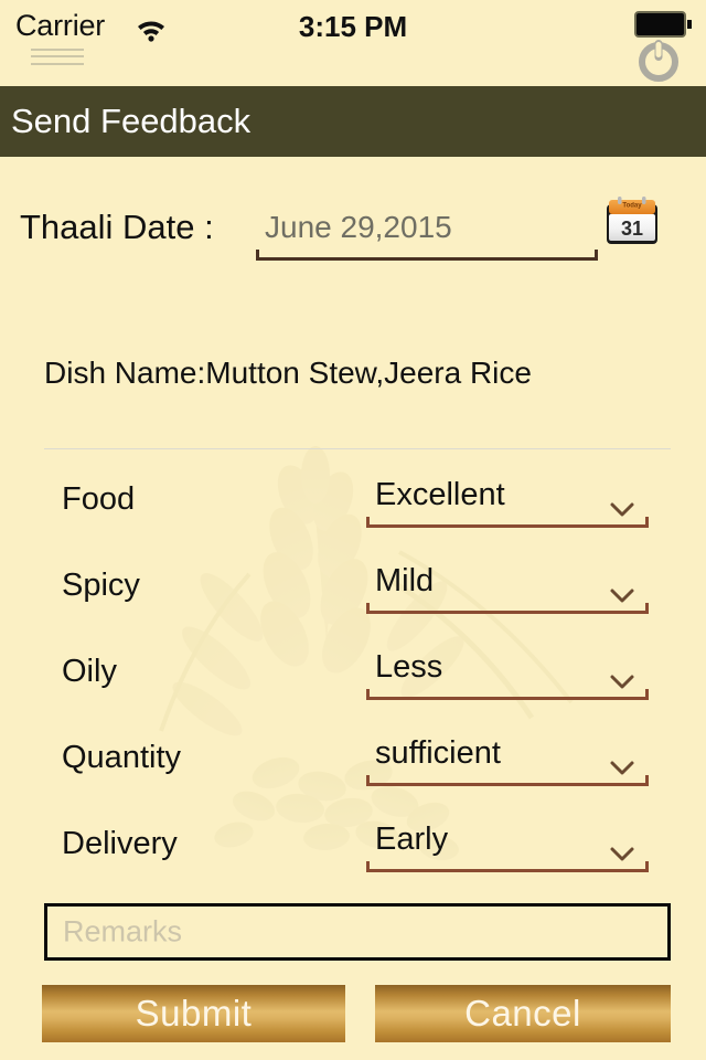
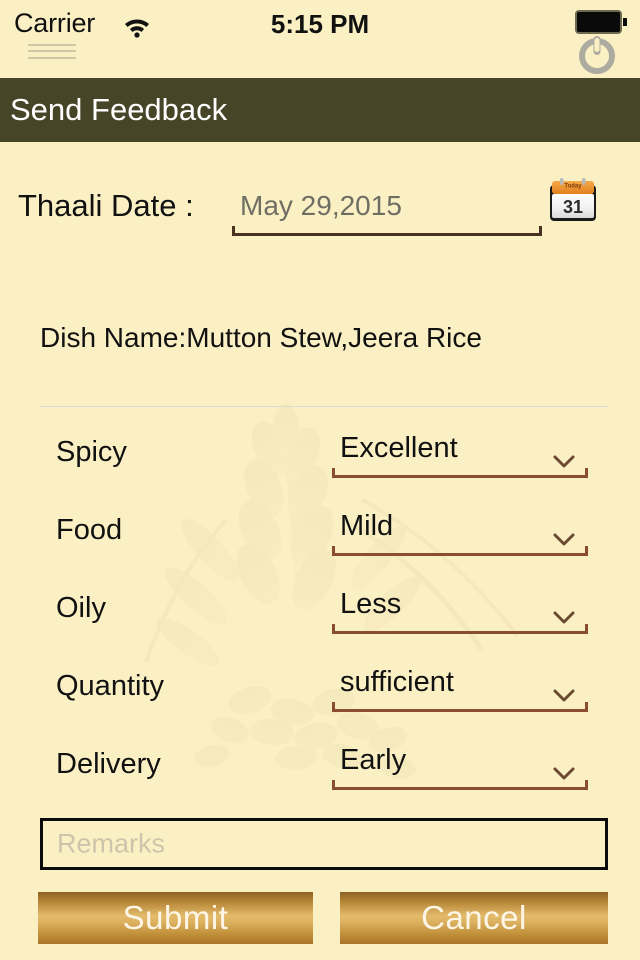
  Carrier
- 3:15 PM
+ 5:15 PM
  Send Feedback
  Thaali Date :
- June 29,2015
+ May 29,2015
  31
  Dish Name:Mutton Stew,Jeera Rice
- Food
+ Spicy
  Excellent
- Spicy
+ Food
  Mild
  Oily
  Less
  Quantity
  sufficient
  Delivery
  Early
  Remarks
  Submit
  Cancel
